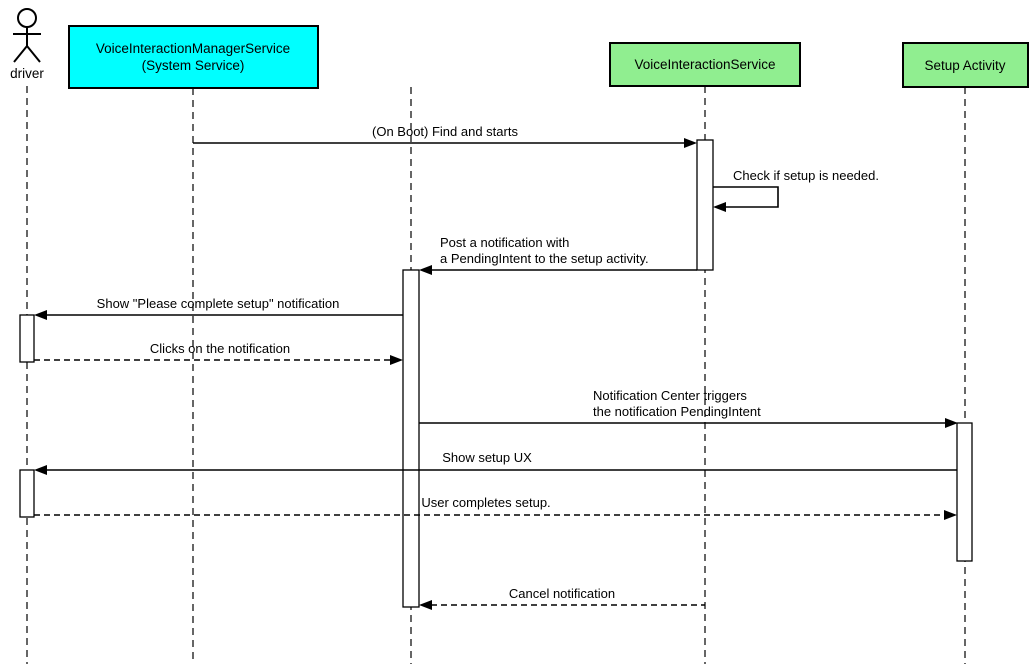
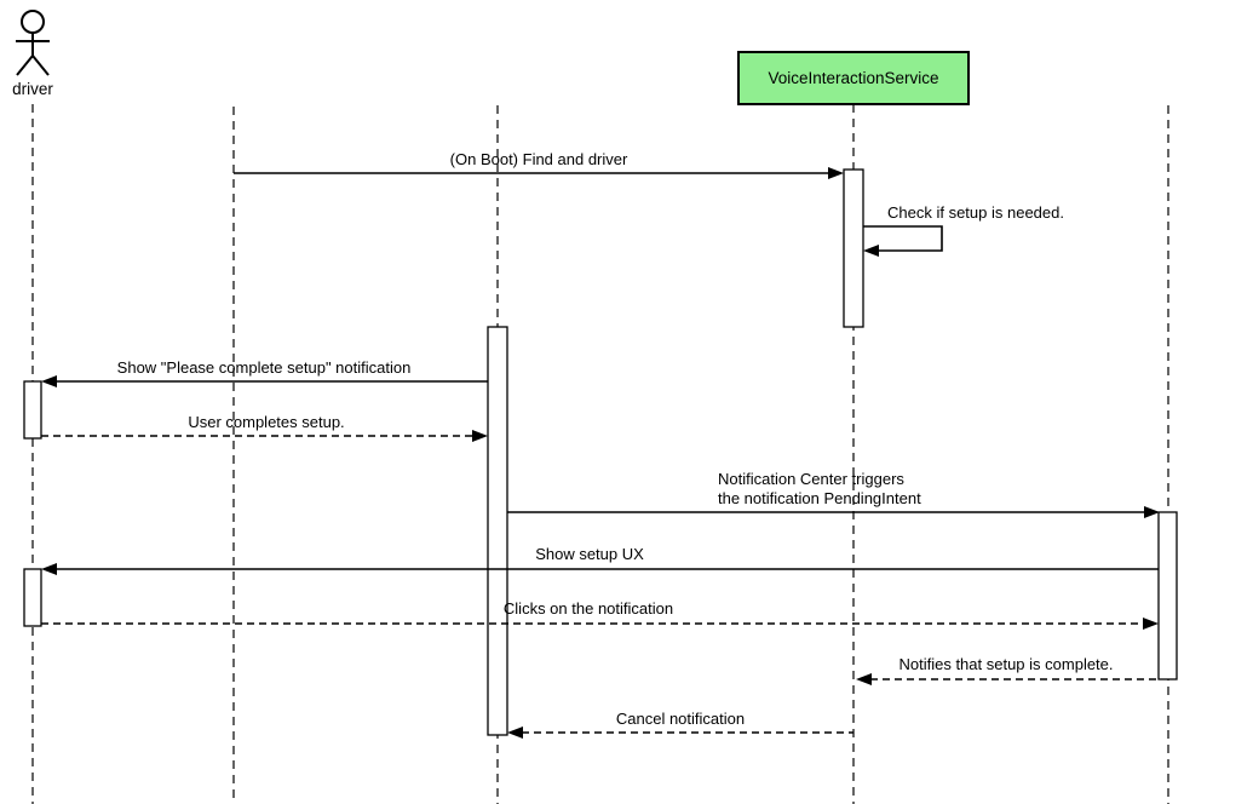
  driver
- VoiceInteractionManagerService
- (System Service)
  VoiceInteractionService
- Setup Activity
- (On Boot) Find and starts
+ (On Boot) Find and driver
  Check if setup is needed.
- Post a notification with
- a PendingIntent to the setup activity.
  Show "Please complete setup" notification
- Clicks on the notification
+ User completes setup.
  Notification Center triggers
  the notification PendingIntent
  Show setup UX
- User completes setup.
+ Clicks on the notification
+ Notifies that setup is complete.
  Cancel notification
